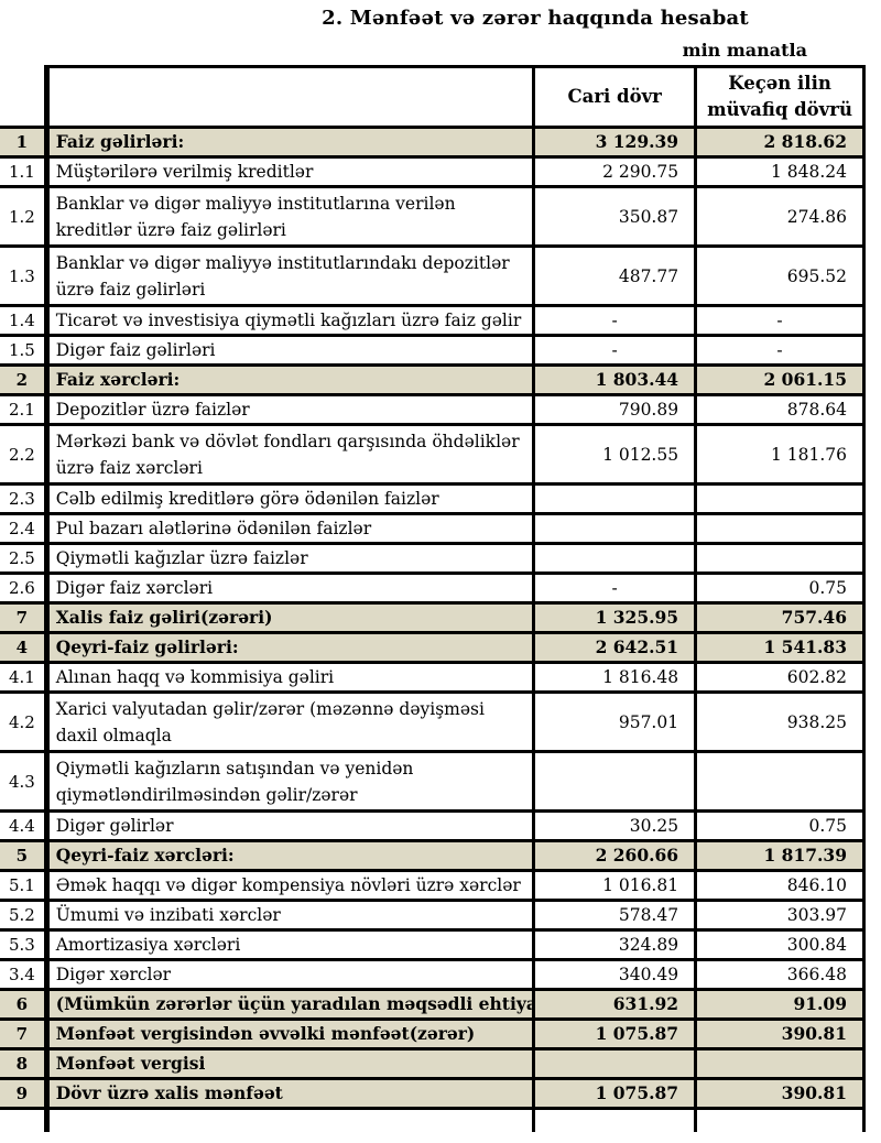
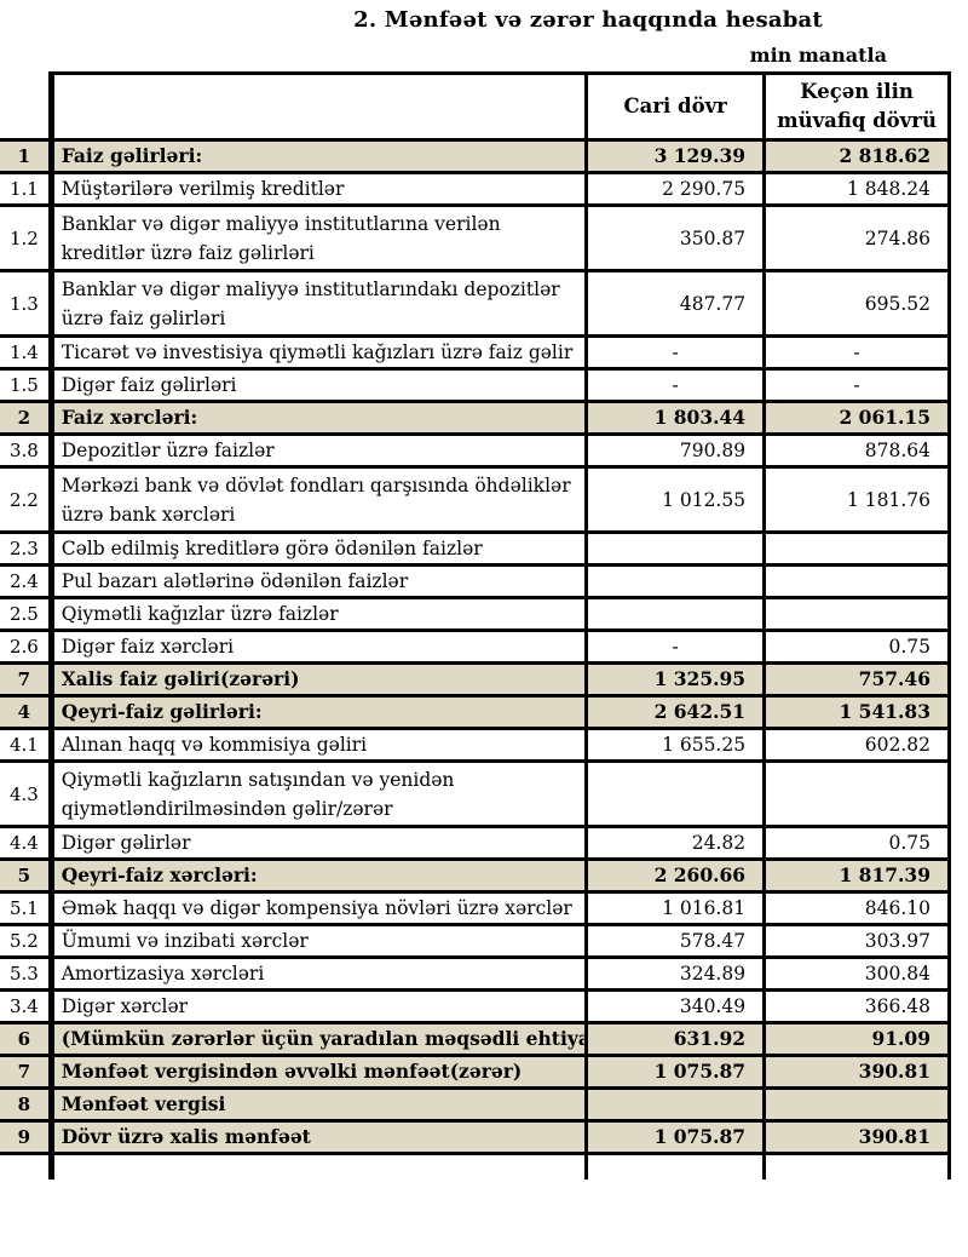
  2. Mənfəət və zərər haqqında hesabat
  min manatla
  		Cari dövr	Keçən ilin müvafiq dövrü
  1	Faiz gəlirləri:	3 129.39	2 818.62
  1.1	Müştərilərə verilmiş kreditlər	2 290.75	1 848.24
  1.2	Banklar və digər maliyyə institutlarına verilən kreditlər üzrə faiz gəlirləri	350.87	274.86
  1.3	Banklar və digər maliyyə institutlarındakı depozitlər üzrə faiz gəlirləri	487.77	695.52
  1.4	Ticarət və investisiya qiymətli kağızları üzrə faiz gəlir	-	-
  1.5	Digər faiz gəlirləri	-	-
  2	Faiz xərcləri:	1 803.44	2 061.15
- 2.1	Depozitlər üzrə faizlər	790.89	878.64
+ 3.8	Depozitlər üzrə faizlər	790.89	878.64
- 2.2	Mərkəzi bank və dövlət fondları qarşısında öhdəliklər üzrə faiz xərcləri	1 012.55	1 181.76
+ 2.2	Mərkəzi bank və dövlət fondları qarşısında öhdəliklər üzrə bank xərcləri	1 012.55	1 181.76
  2.3	Cəlb edilmiş kreditlərə görə ödənilən faizlər
  2.4	Pul bazarı alətlərinə ödənilən faizlər
  2.5	Qiymətli kağızlar üzrə faizlər
  2.6	Digər faiz xərcləri	-	0.75
  7	Xalis faiz gəliri(zərəri)	1 325.95	757.46
  4	Qeyri-faiz gəlirləri:	2 642.51	1 541.83
- 4.1	Alınan haqq və kommisiya gəliri	1 816.48	602.82
+ 4.1	Alınan haqq və kommisiya gəliri	1 655.25	602.82
- 4.2	Xarici valyutadan gəlir/zərər (məzənnə dəyişməsi daxil olmaqla	957.01	938.25
  4.3	Qiymətli kağızların satışından və yenidən qiymətləndirilməsindən gəlir/zərər
- 4.4	Digər gəlirlər	30.25	0.75
+ 4.4	Digər gəlirlər	24.82	0.75
  5	Qeyri-faiz xərcləri:	2 260.66	1 817.39
  5.1	Əmək haqqı və digər kompensiya növləri üzrə xərclər	1 016.81	846.10
  5.2	Ümumi və inzibati xərclər	578.47	303.97
  5.3	Amortizasiya xərcləri	324.89	300.84
  3.4	Digər xərclər	340.49	366.48
  6	(Mümkün zərərlər üçün yaradılan məqsədli ehtiya	631.92	91.09
  7	Mənfəət vergisindən əvvəlki mənfəət(zərər)	1 075.87	390.81
  8	Mənfəət vergisi
  9	Dövr üzrə xalis mənfəət	1 075.87	390.81
